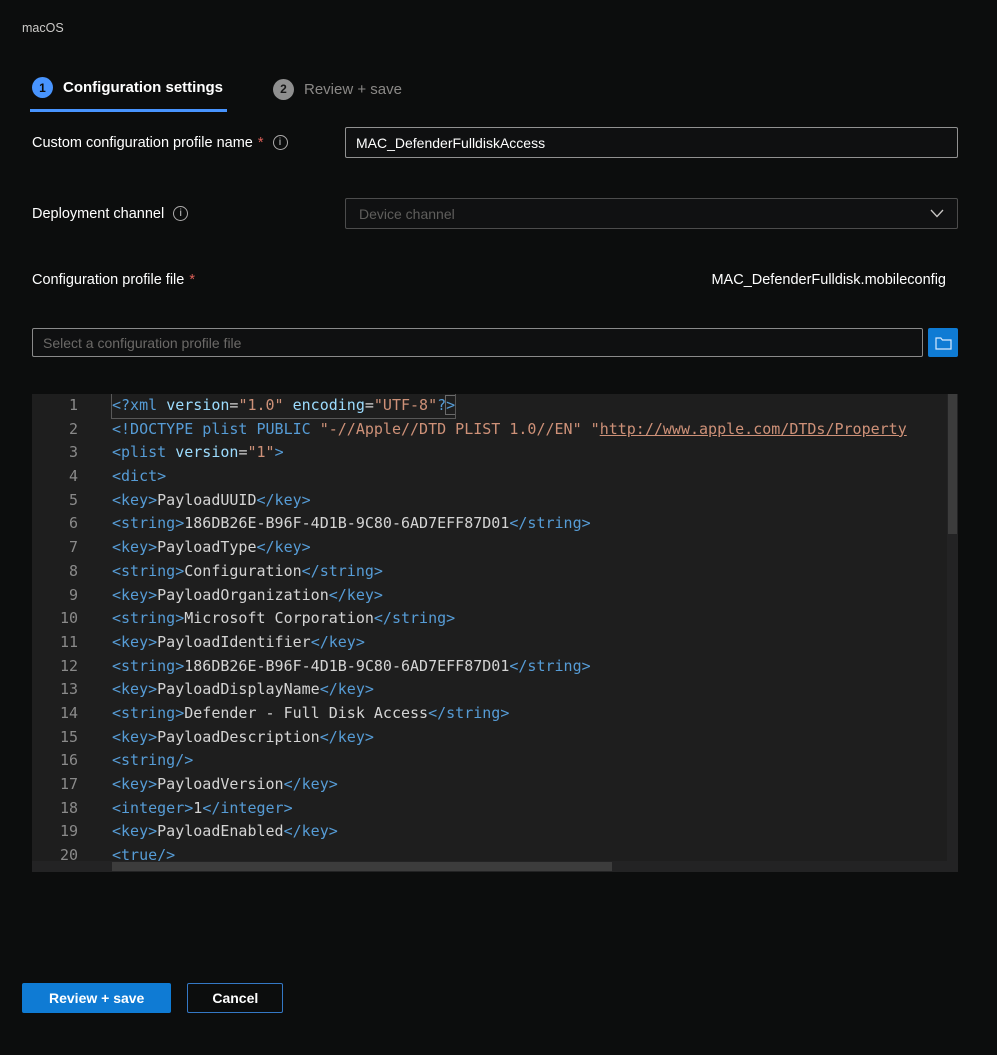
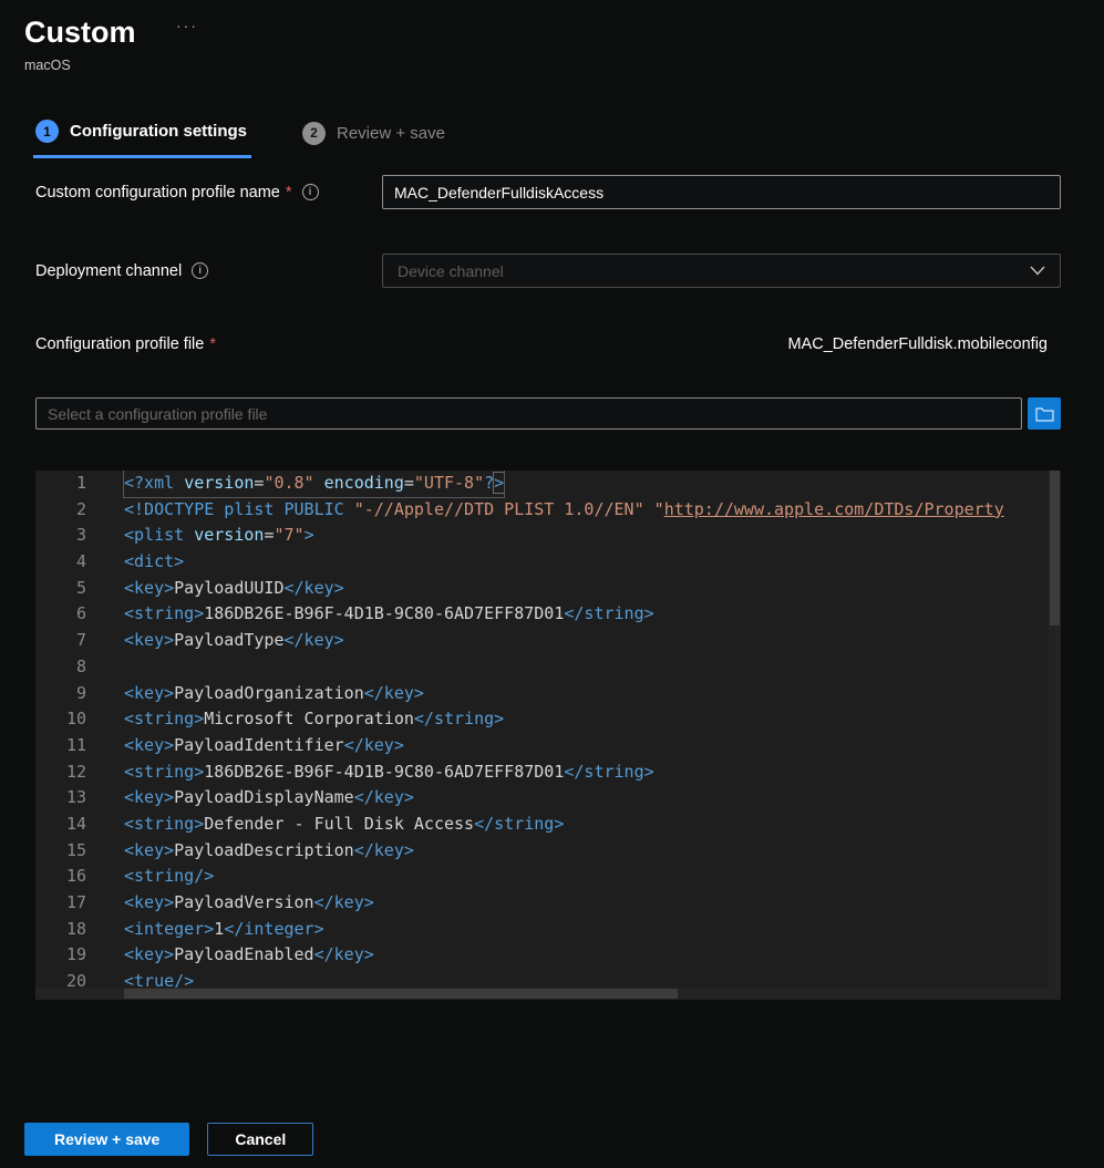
+ Custom ···
  macOS
  1
  Configuration settings
  2
  Review + save
  Custom configuration profile name
  *
  i
  MAC_DefenderFulldiskAccess
  Deployment channel
  i
  Device channel
  Configuration profile file
  *
  MAC_DefenderFulldisk.mobileconfig
  Select a configuration profile file
  1
- <?xml version="1.0" encoding="UTF-8"?>
+ <?xml version="0.8" encoding="UTF-8"?>
  2
  <!DOCTYPE plist PUBLIC "-//Apple//DTD PLIST 1.0//EN" "http://www.apple.com/DTDs/Property
  3
- <plist version="1">
+ <plist version="7">
  4
  <dict>
  5
  <key>PayloadUUID</key>
  6
  <string>186DB26E-B96F-4D1B-9C80-6AD7EFF87D01</string>
  7
  <key>PayloadType</key>
  8
- <string>Configuration</string>
  9
  <key>PayloadOrganization</key>
  10
  <string>Microsoft Corporation</string>
  11
  <key>PayloadIdentifier</key>
  12
  <string>186DB26E-B96F-4D1B-9C80-6AD7EFF87D01</string>
  13
  <key>PayloadDisplayName</key>
  14
  <string>Defender - Full Disk Access</string>
  15
  <key>PayloadDescription</key>
  16
  <string/>
  17
  <key>PayloadVersion</key>
  18
  <integer>1</integer>
  19
  <key>PayloadEnabled</key>
  20
  <true/>
  Review + save
  Cancel
